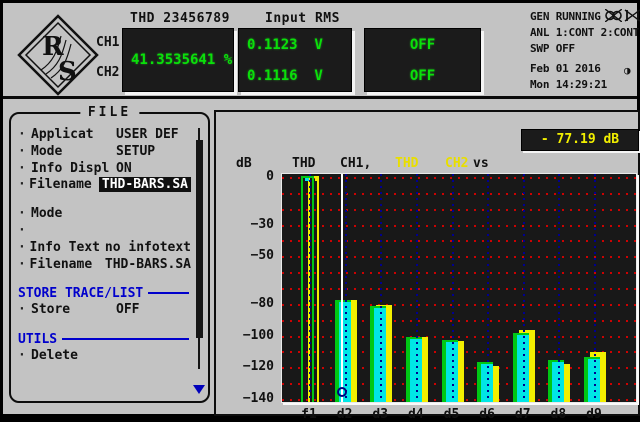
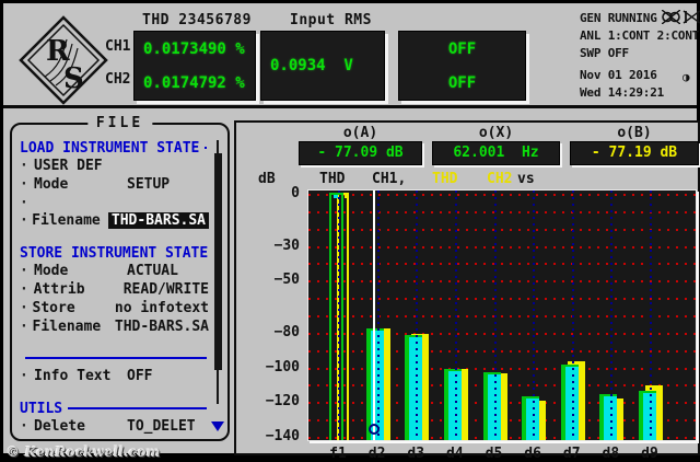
  R
  S
  THD 23456789
  CH1
  CH2
+ 0.0173490 %
- 41.3535641 %
+ 0.0174792 %
  Input RMS
- 0.1123 V
+ 0.0934 V
- 0.1116 V
  OFF
  OFF
  GEN RUNNING
  ANL 1:CONT 2:CONT
  SWP OFF
- Feb 01 2016
+ Nov 01 2016
  ◑
- Mon 14:29:21
+ Wed 14:29:21
  FILE
+ LOAD INSTRUMENT STATE
  ·
- Applicat
  USER DEF
  ·
  Mode
  SETUP
  ·
- Info Displ
- ON
  ·
  Filename
  THD-BARS.SA
+ STORE INSTRUMENT STATE
  ·
  Mode
+ ACTUAL
  ·
+ Attrib
+ READ/WRITE
  ·
- Info Text
+ Store
  no infotext
  ·
  Filename
  THD-BARS.SA
- STORE TRACE/LIST
  ·
- Store
+ Info Text
  OFF
  UTILS
  ·
  Delete
+ TO_DELET
+ o(A)
+ o(X)
+ o(B)
+ - 77.09 dB
+ 62.001 Hz
  - 77.19 dB
  dB
  THD
  CH1,
  THD
  CH2
  vs
  0
  −30
  −50
  −80
  −100
  −120
  −140
  f1
  d2
  d3
  d4
  d5
  d6
  d7
  d8
  d9
+ © KenRockwell.com
